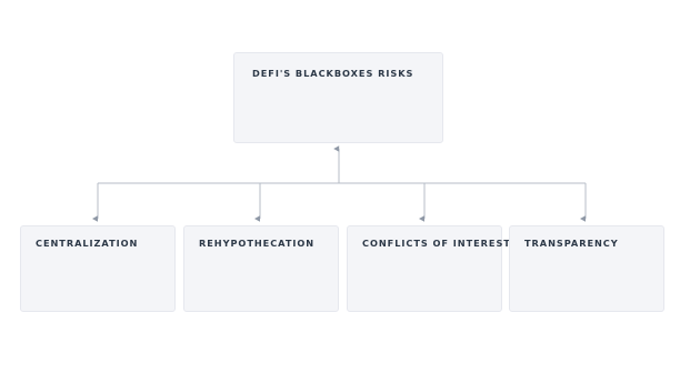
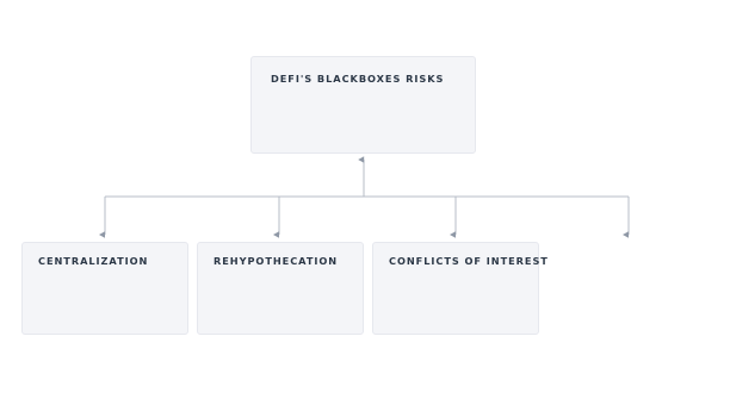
  DEFI'S BLACKBOXES RISKS
  CENTRALIZATION
  REHYPOTHECATION
  CONFLICTS OF INTEREST
- TRANSPARENCY
